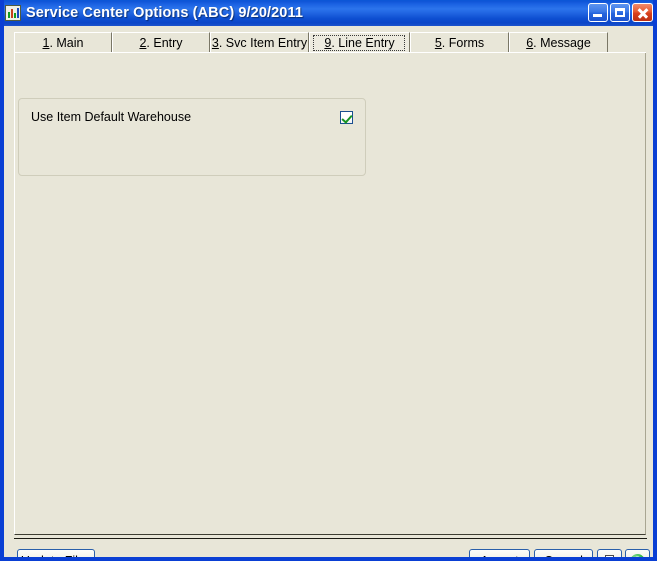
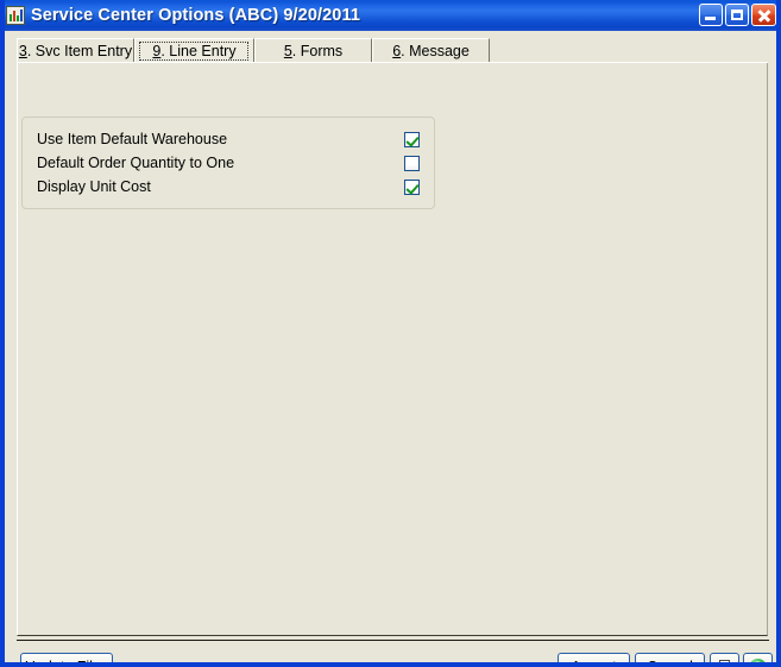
  Service Center Options (ABC) 9/20/2011
- 1. Main
- 2. Entry
  3. Svc Item Entry
  9. Line Entry
  5. Forms
  6. Message
  Use Item Default Warehouse
+ Default Order Quantity to One
+ Display Unit Cost
